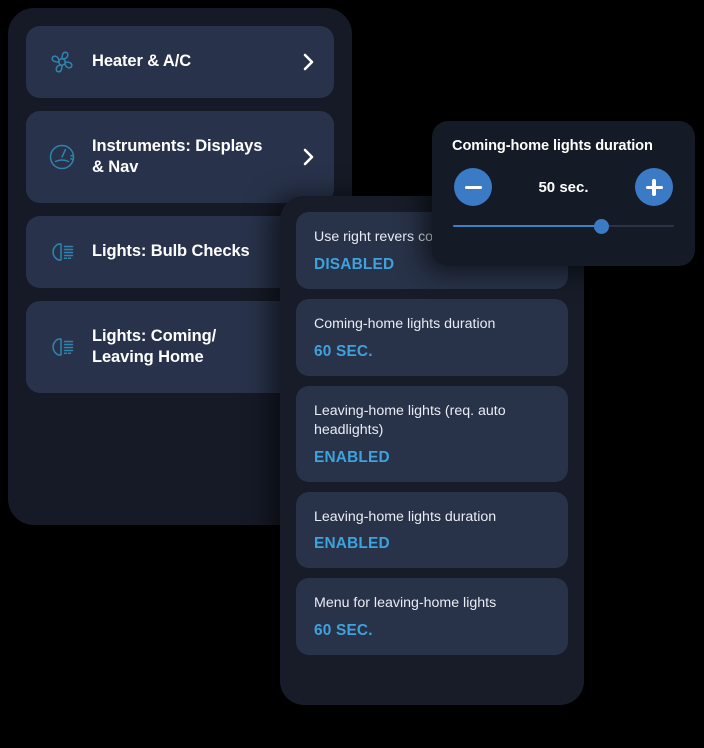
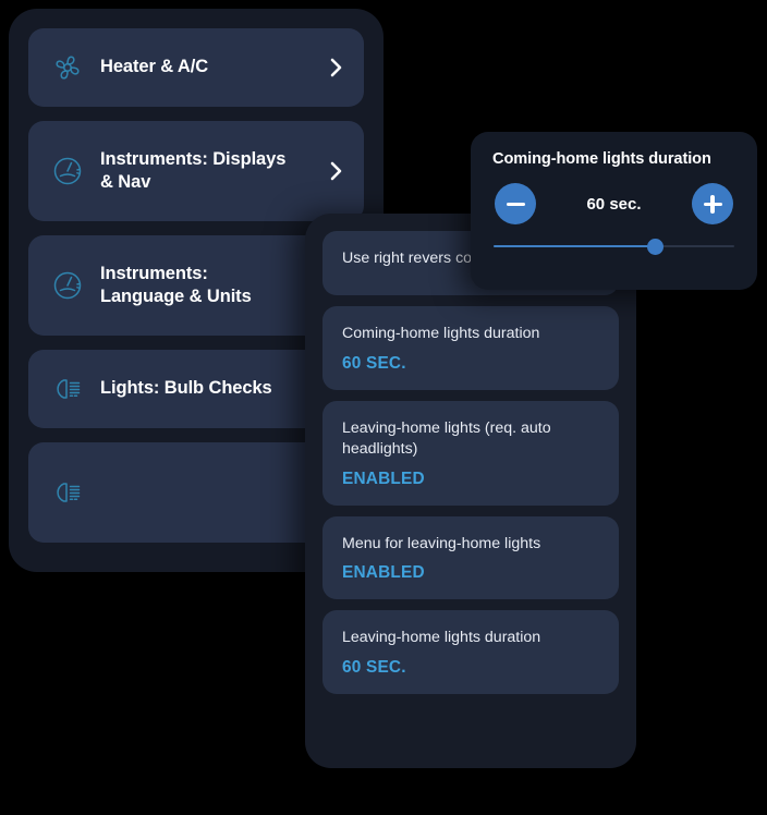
  Heater & A/C
  Instruments: Displays
  & Nav
+ Instruments:
+ Language & Units
  Lights: Bulb Checks
- Lights: Coming/
- Leaving Home
- DISABLED
  Coming-home lights duration
  60 SEC.
  Leaving-home lights (req. auto headlights)
  ENABLED
- Leaving-home lights duration
+ Menu for leaving-home lights
  ENABLED
- Menu for leaving-home lights
+ Leaving-home lights duration
  60 SEC.
  Coming-home lights duration
- 50 sec.
+ 60 sec.
